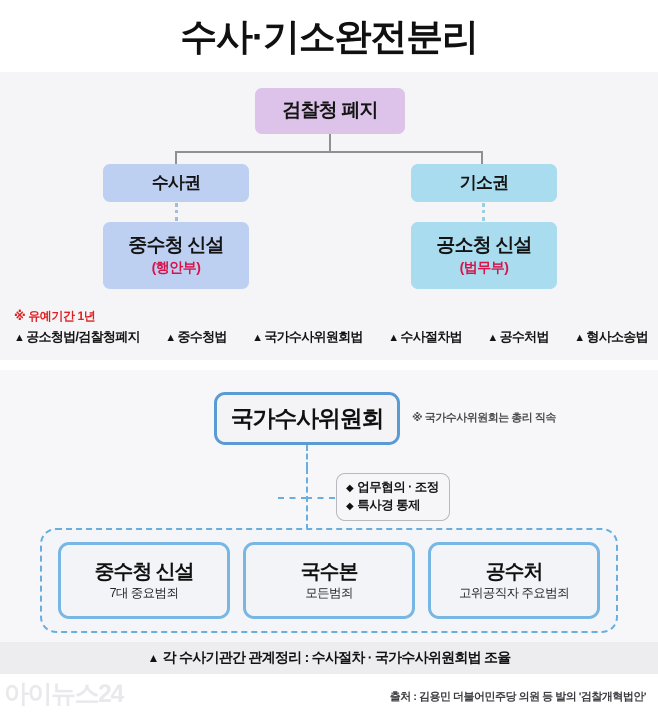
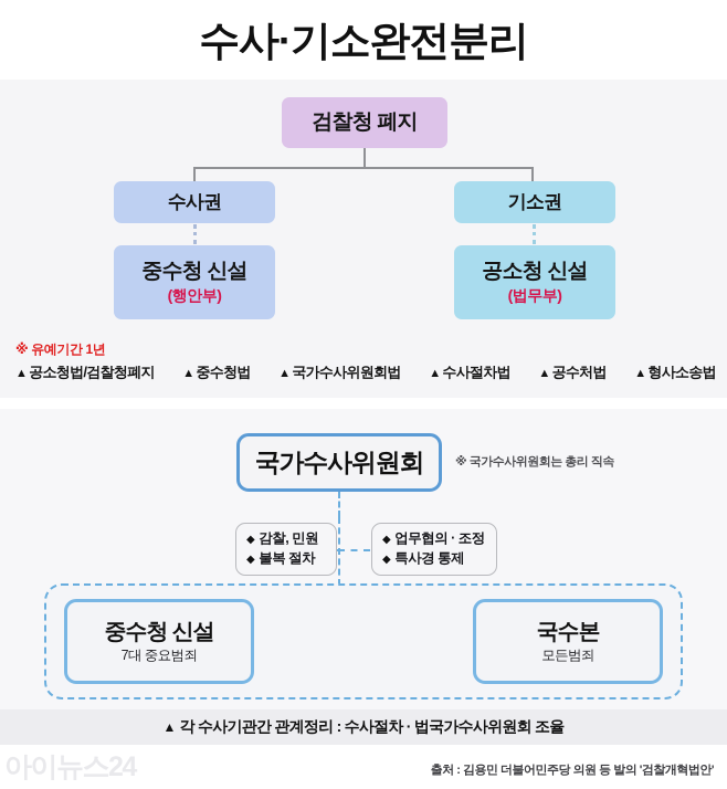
  수사·기소완전분리
  검찰청 폐지
  수사권
  기소권
  중수청 신설
  (행안부)
  공소청 신설
  (법무부)
  ※ 유예기간 1년
  ▲ 공소청법/검찰청폐지
  ▲ 중수청법
  ▲ 국가수사위원회법
  ▲ 수사절차법
  ▲ 공수처법
  ▲ 형사소송법
  국가수사위원회
  ※ 국가수사위원회는 총리 직속
+ ◆ 감찰, 민원
+ ◆ 불복 절차
  ◆ 업무협의 · 조정
  ◆ 특사경 통제
  중수청 신설
  7대 중요범죄
  국수본
  모든범죄
- 공수처
- 고위공직자 주요범죄
- ▲ 각 수사기관간 관계정리 : 수사절차 · 국가수사위원회법 조율
+ ▲ 각 수사기관간 관계정리 : 수사절차 · 법국가수사위원회 조율
  출처 : 김용민 더불어민주당 의원 등 발의 '검찰개혁법안'
